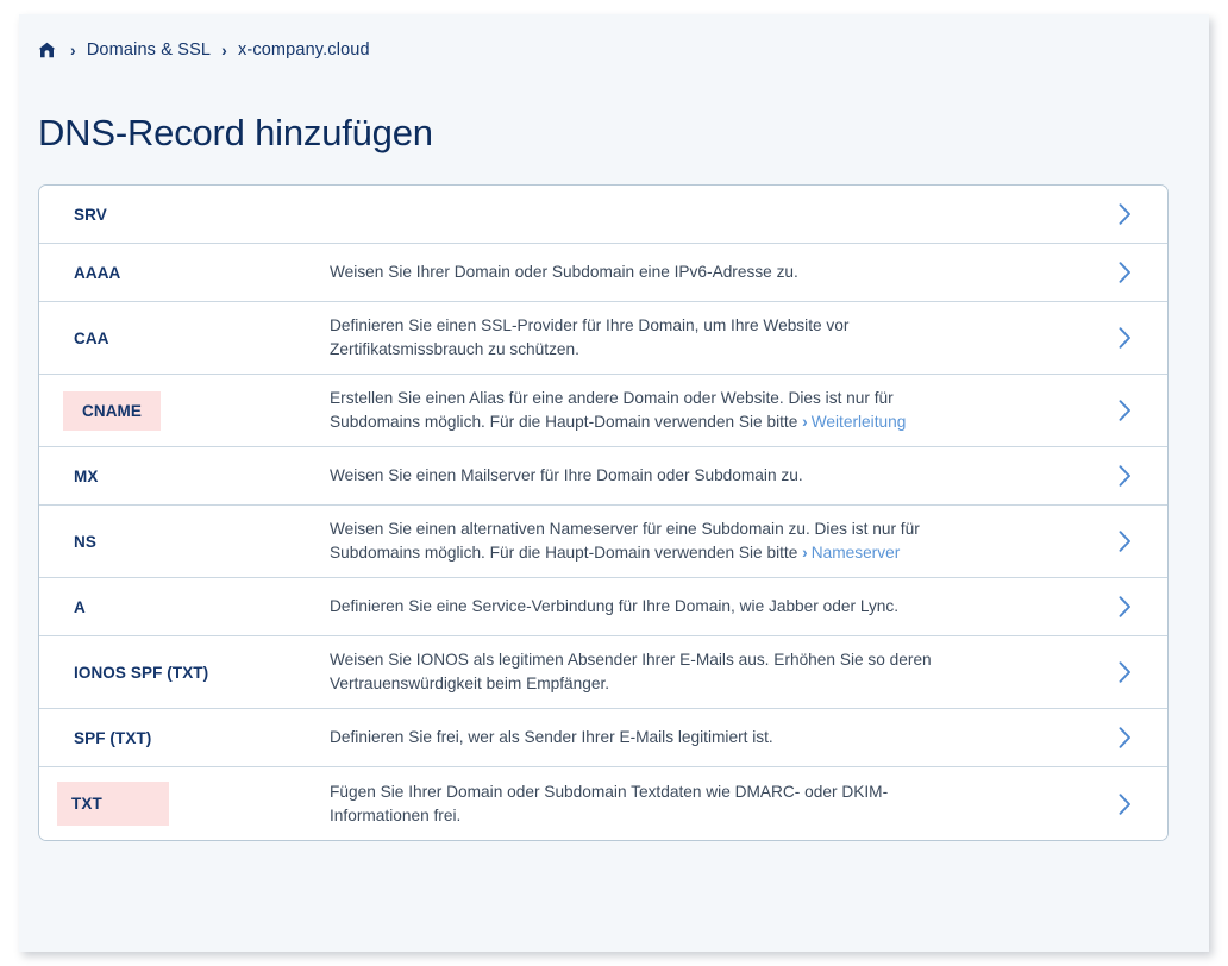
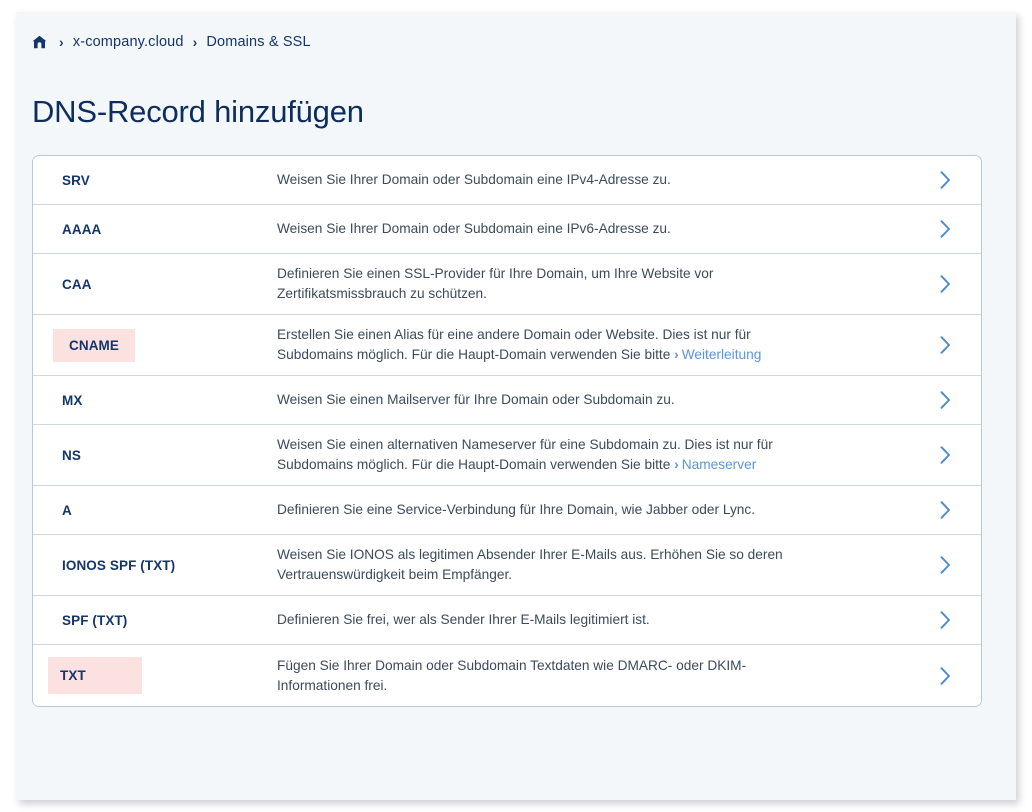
  ›
- Domains & SSL
+ x-company.cloud
  ›
- x-company.cloud
+ Domains & SSL
  DNS-Record hinzufügen
  SRV
+ Weisen Sie Ihrer Domain oder Subdomain eine IPv4-Adresse zu.
  AAAA
  Weisen Sie Ihrer Domain oder Subdomain eine IPv6-Adresse zu.
  CAA
  Definieren Sie einen SSL-Provider für Ihre Domain, um Ihre Website vor Zertifikatsmissbrauch zu schützen.
  CNAME
  Erstellen Sie einen Alias für eine andere Domain oder Website. Dies ist nur für Subdomains möglich. Für die Haupt-Domain verwenden Sie bitte › Weiterleitung
  MX
  Weisen Sie einen Mailserver für Ihre Domain oder Subdomain zu.
  NS
  Weisen Sie einen alternativen Nameserver für eine Subdomain zu. Dies ist nur für Subdomains möglich. Für die Haupt-Domain verwenden Sie bitte › Nameserver
  A
  Definieren Sie eine Service-Verbindung für Ihre Domain, wie Jabber oder Lync.
  IONOS SPF (TXT)
  Weisen Sie IONOS als legitimen Absender Ihrer E-Mails aus. Erhöhen Sie so deren Vertrauenswürdigkeit beim Empfänger.
  SPF (TXT)
  Definieren Sie frei, wer als Sender Ihrer E-Mails legitimiert ist.
  TXT
  Fügen Sie Ihrer Domain oder Subdomain Textdaten wie DMARC- oder DKIM-Informationen frei.
